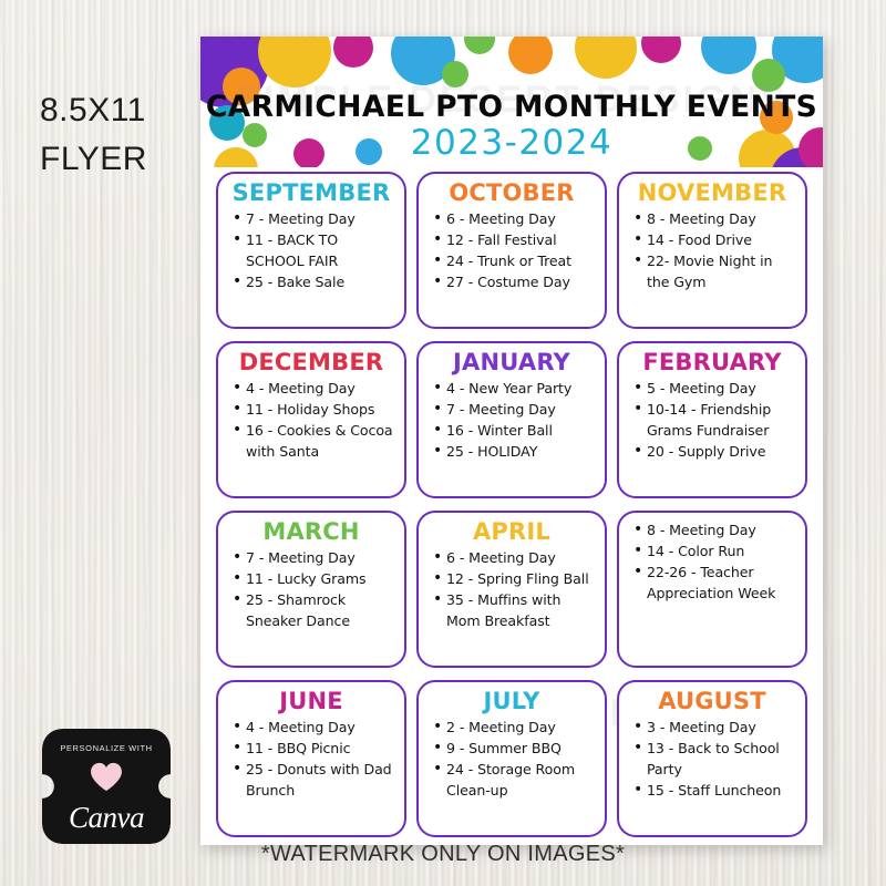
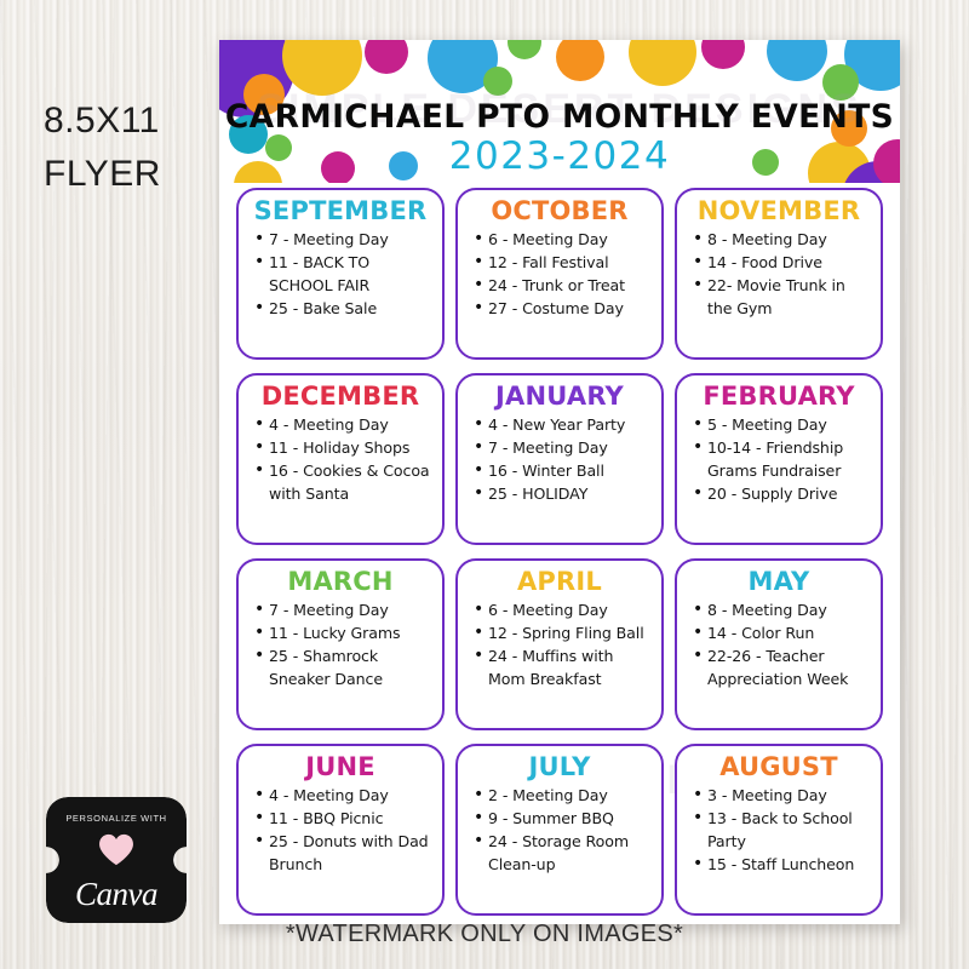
  8.5X11
  FLYER
  PERSONALIZE WITH
  Canva
  *WATERMARK ONLY ON IMAGES*
  SIMPLE DESERT DESIGNS
  CARMICHAEL PTO MONTHLY EVENTS
  2023-2024
  SEPTEMBER
  7 - Meeting Day
  11 - BACK TO SCHOOL FAIR
  25 - Bake Sale
  OCTOBER
  6 - Meeting Day
  12 - Fall Festival
  24 - Trunk or Treat
  27 - Costume Day
  NOVEMBER
  8 - Meeting Day
  14 - Food Drive
- 22- Movie Night in the Gym
+ 22- Movie Trunk in the Gym
  DECEMBER
  4 - Meeting Day
  11 - Holiday Shops
  16 - Cookies & Cocoa with Santa
  JANUARY
  4 - New Year Party
  7 - Meeting Day
  16 - Winter Ball
  25 - HOLIDAY
  FEBRUARY
  5 - Meeting Day
  10-14 - Friendship Grams Fundraiser
  20 - Supply Drive
  MARCH
  7 - Meeting Day
  11 - Lucky Grams
  25 - Shamrock Sneaker Dance
  APRIL
  6 - Meeting Day
  12 - Spring Fling Ball
- 35 - Muffins with Mom Breakfast
+ 24 - Muffins with Mom Breakfast
+ MAY
  8 - Meeting Day
  14 - Color Run
  22-26 - Teacher Appreciation Week
  JUNE
  4 - Meeting Day
  11 - BBQ Picnic
  25 - Donuts with Dad Brunch
  JULY
  2 - Meeting Day
  9 - Summer BBQ
  24 - Storage Room Clean-up
  AUGUST
  3 - Meeting Day
  13 - Back to School Party
  15 - Staff Luncheon
